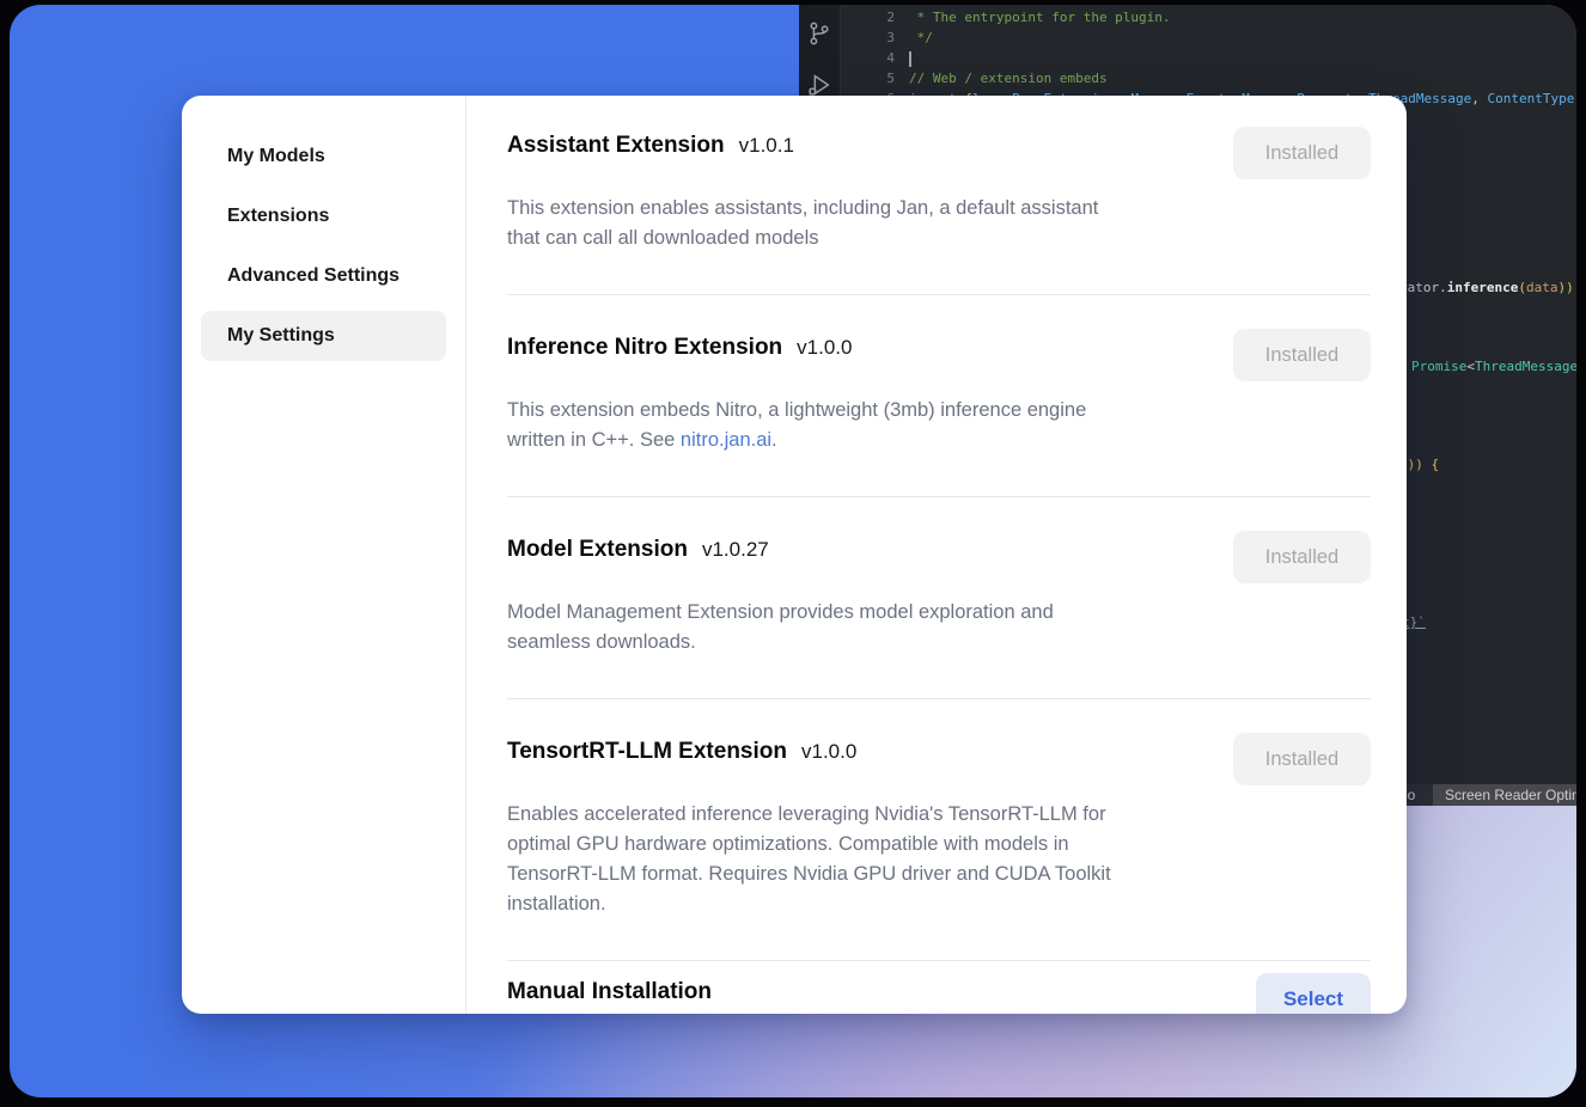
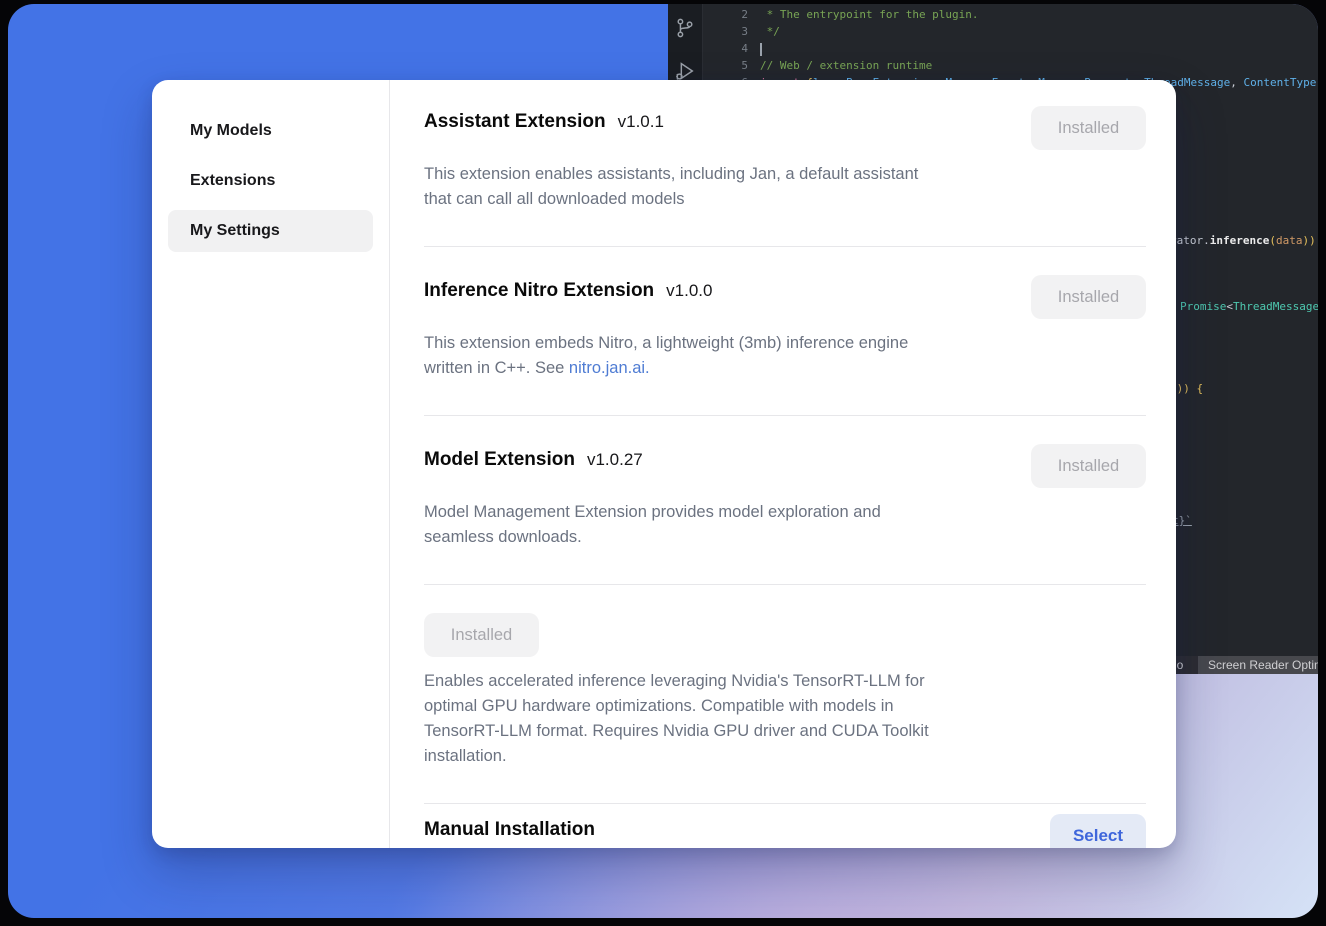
  2
  * The entrypoint for the plugin.
  3
  */
  4
  5
- // Web / extension embeds
+ // Web / extension runtime
  ator.inference(data))
  Promise<ThreadMessage
  )) {
  Screen Reader Opti
  My Models
  Extensions
- Advanced Settings
  My Settings
  Assistant Extension v1.0.1
  Installed
  This extension enables assistants, including Jan, a default assistant
  that can call all downloaded models
  Inference Nitro Extension v1.0.0
  Installed
  This extension embeds Nitro, a lightweight (3mb) inference engine
  written in C++. See nitro.jan.ai.
  Model Extension v1.0.27
  Installed
  Model Management Extension provides model exploration and
  seamless downloads.
- TensortRT-LLM Extension v1.0.0
  Installed
  Enables accelerated inference leveraging Nvidia's TensorRT-LLM for
  optimal GPU hardware optimizations. Compatible with models in
  TensorRT-LLM format. Requires Nvidia GPU driver and CUDA Toolkit
  installation.
  Manual Installation
  Select
